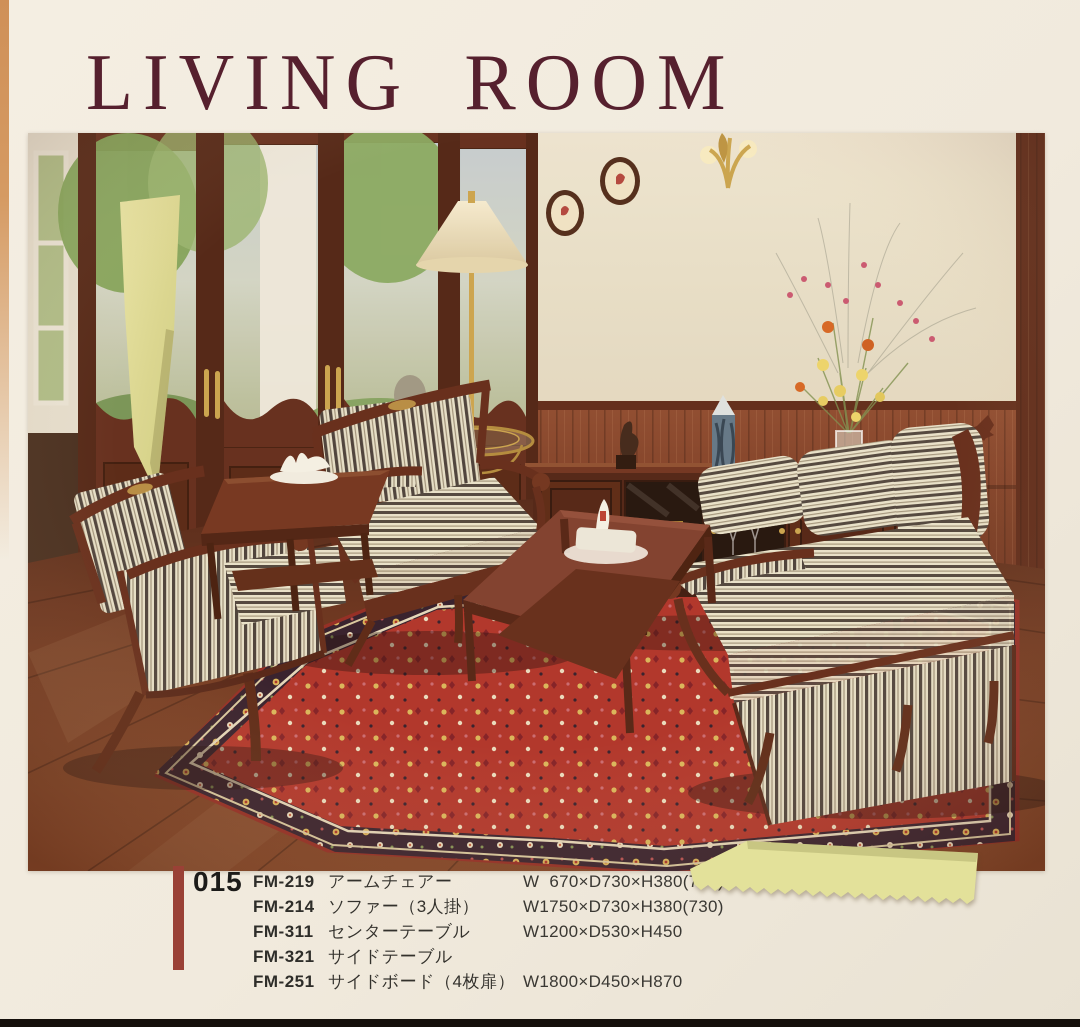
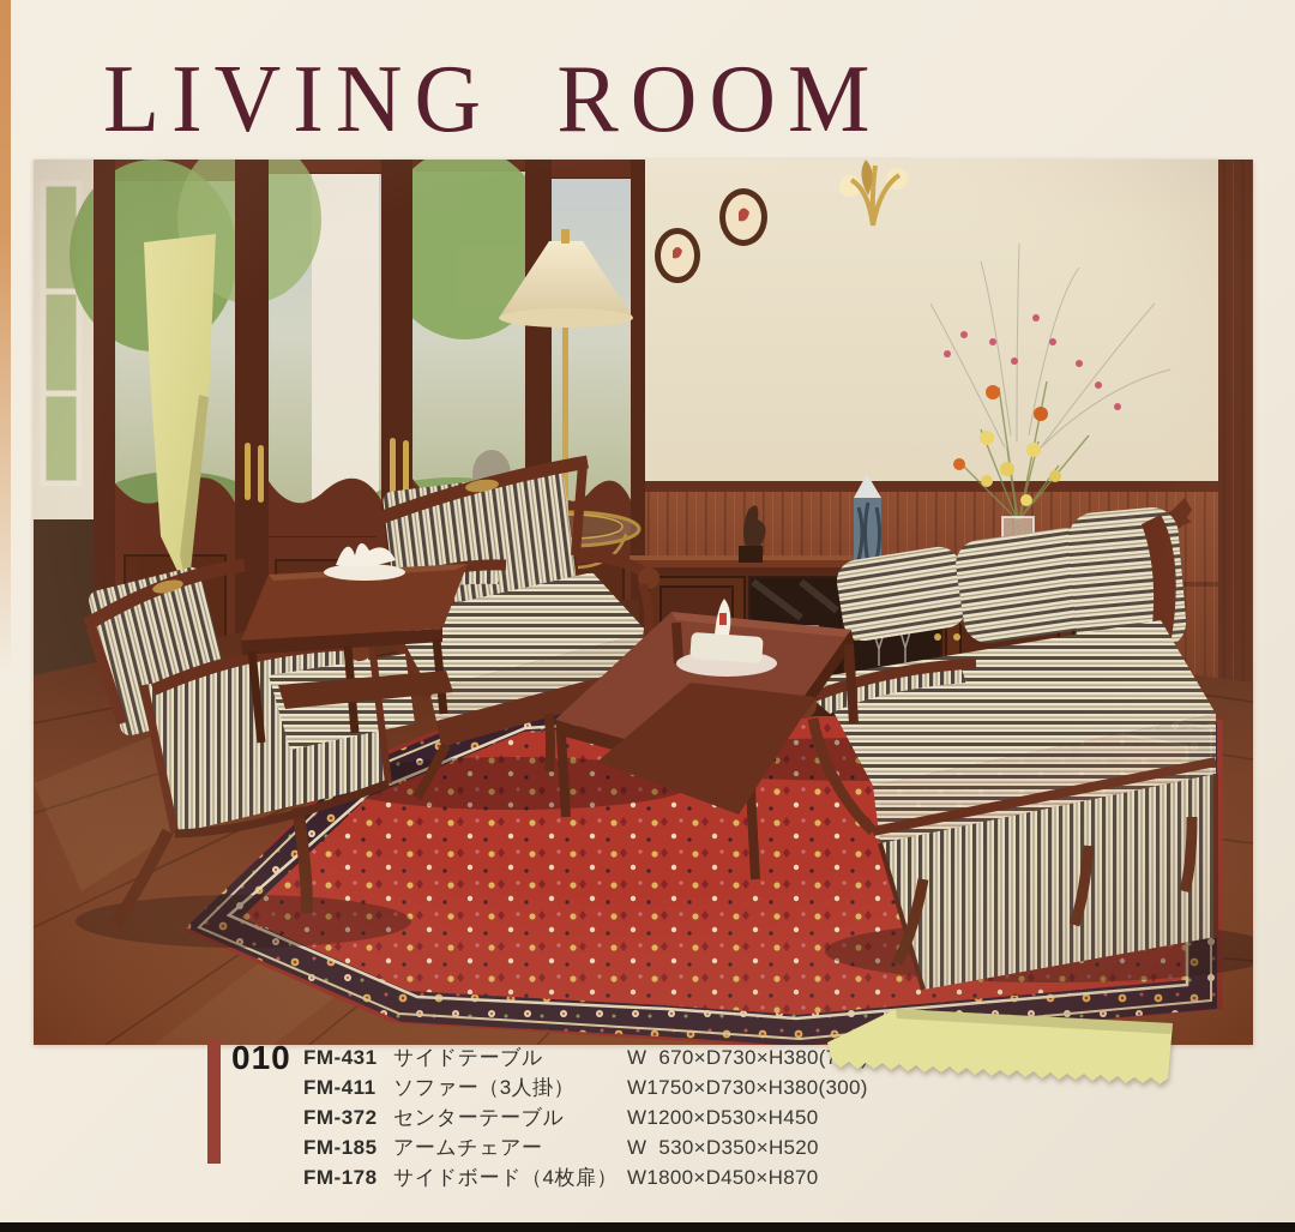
  LIVING ROOM
- 015
+ 010
- FM-219
+ FM-431
- アームチェアー
+ サイドテーブル
  W 670×D730×H380(
- FM-214
+ FM-411
  ソファー（3人掛
- W1750×D730×H380(730)
+ W1750×D730×H380(300)
- FM-311
+ FM-372
  センターテーブル
  W1200×D530×H450
- FM-321
+ FM-185
- サイドテーブル
+ アームチェアー
+ W 530×D350×H520
- FM-251
+ FM-178
  サイドボード（4
  W1800×D450×H870
